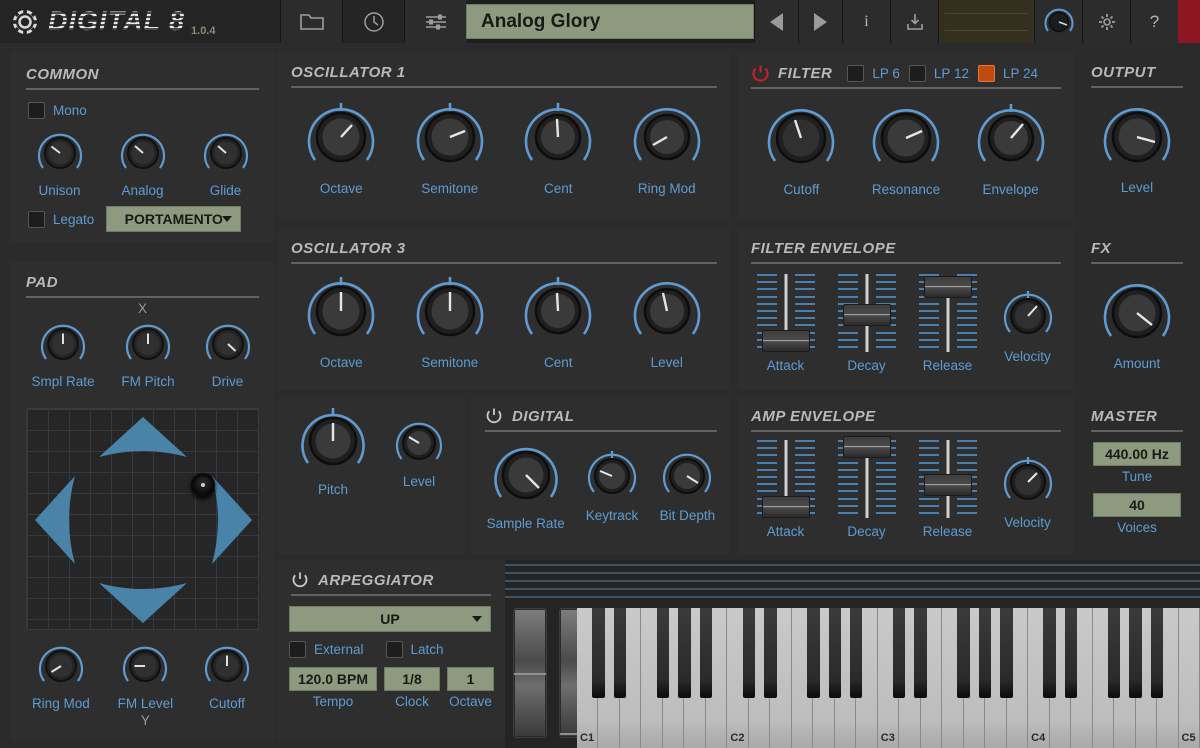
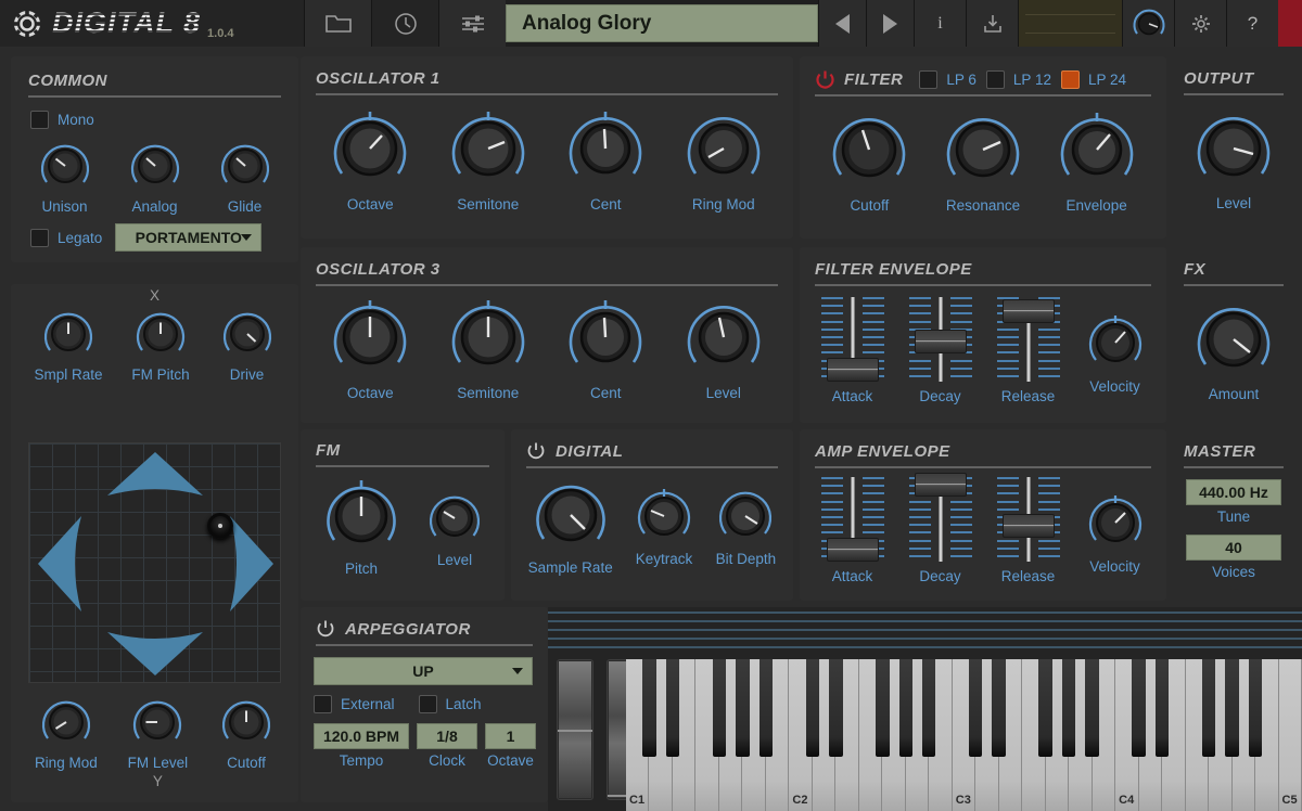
  DIGITAL 8
  1.0.4
  Analog Glory
  i
  ?
  COMMON
  Mono
  Unison
  Analog
  Glide
  Legato
  PORTAMENTO
- PAD
  X
  Smpl Rate
  FM Pitch
  Drive
  Ring Mod
  FM Level
  Y
  Cutoff
  OSCILLATOR 1
  Octave
  Semitone
  Cent
  Ring Mod
  OSCILLATOR 3
  Octave
  Semitone
  Cent
  Level
+ FM
  Pitch
  Level
  DIGITAL
  Sample Rate
  Keytrack
  Bit Depth
  ARPEGGIATOR
  UP
  External
  Latch
  120.0 BPM
  Tempo
  1/8
  Clock
  1
  Octave
  FILTER
  LP 6
  LP 12
  LP 24
  Cutoff
  Resonance
  Envelope
  FILTER ENVELOPE
  Attack
  Decay
  Release
  Velocity
  AMP ENVELOPE
  Attack
  Decay
  Release
  Velocity
  OUTPUT
  Level
  FX
  Amount
  MASTER
  440.00 Hz
  Tune
  40
  Voices
  C1
  C2
  C3
  C4
  C5
